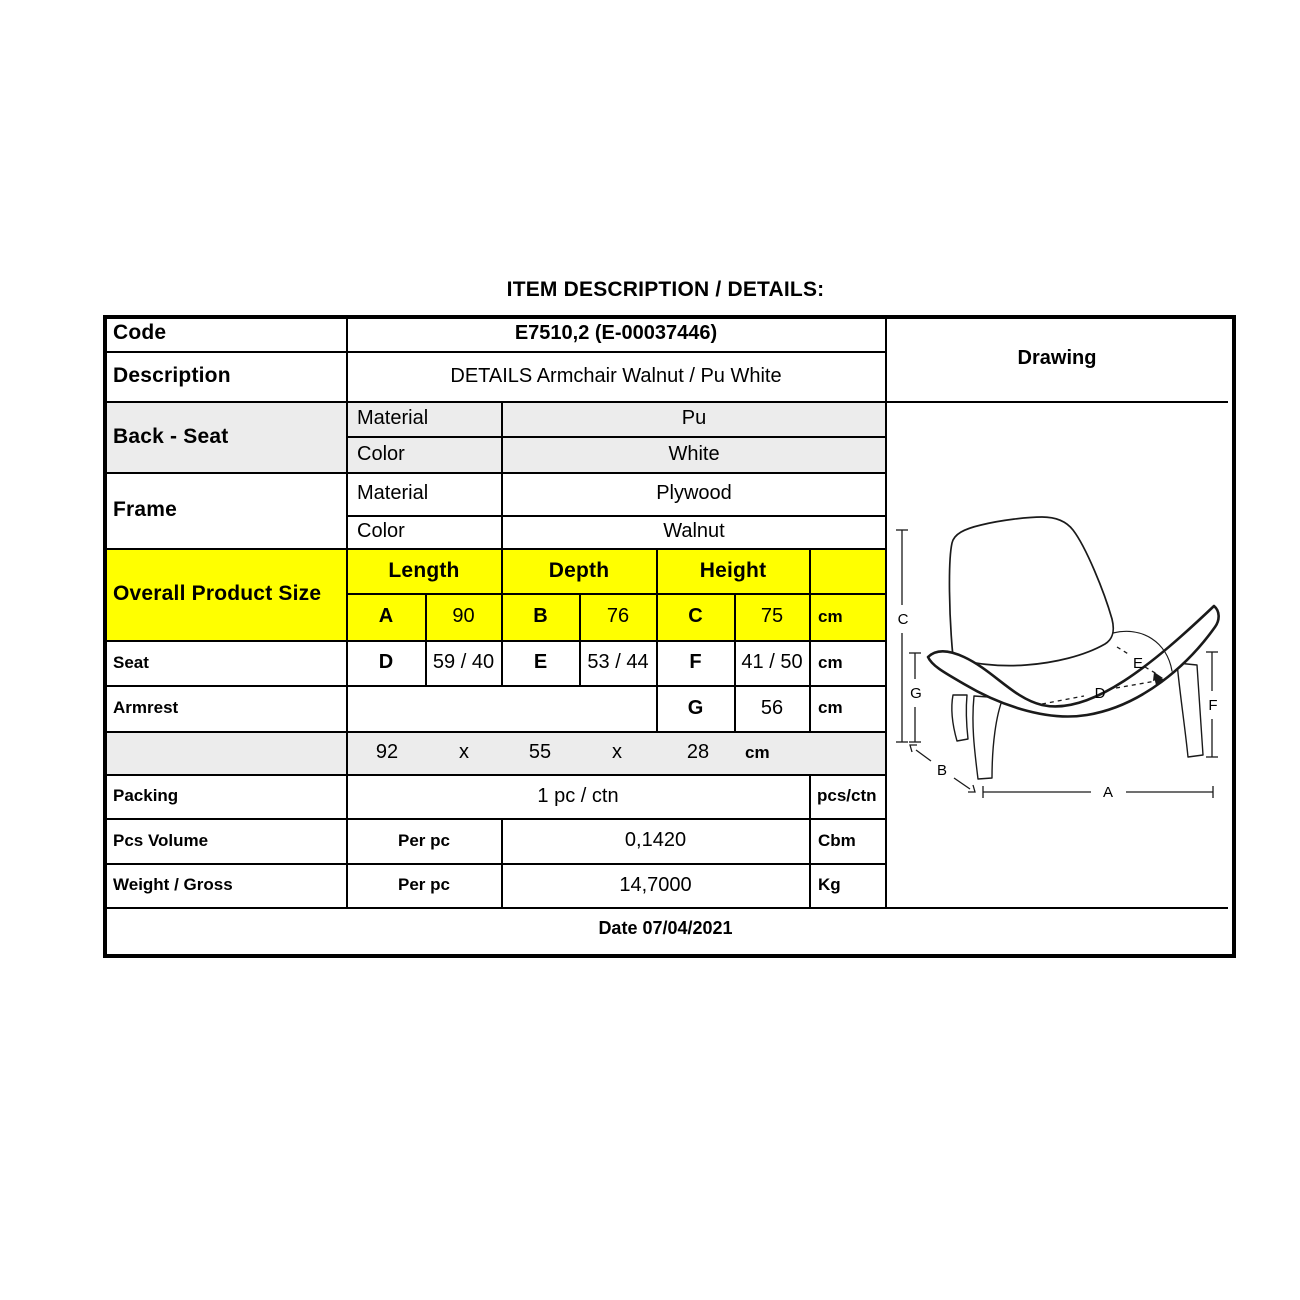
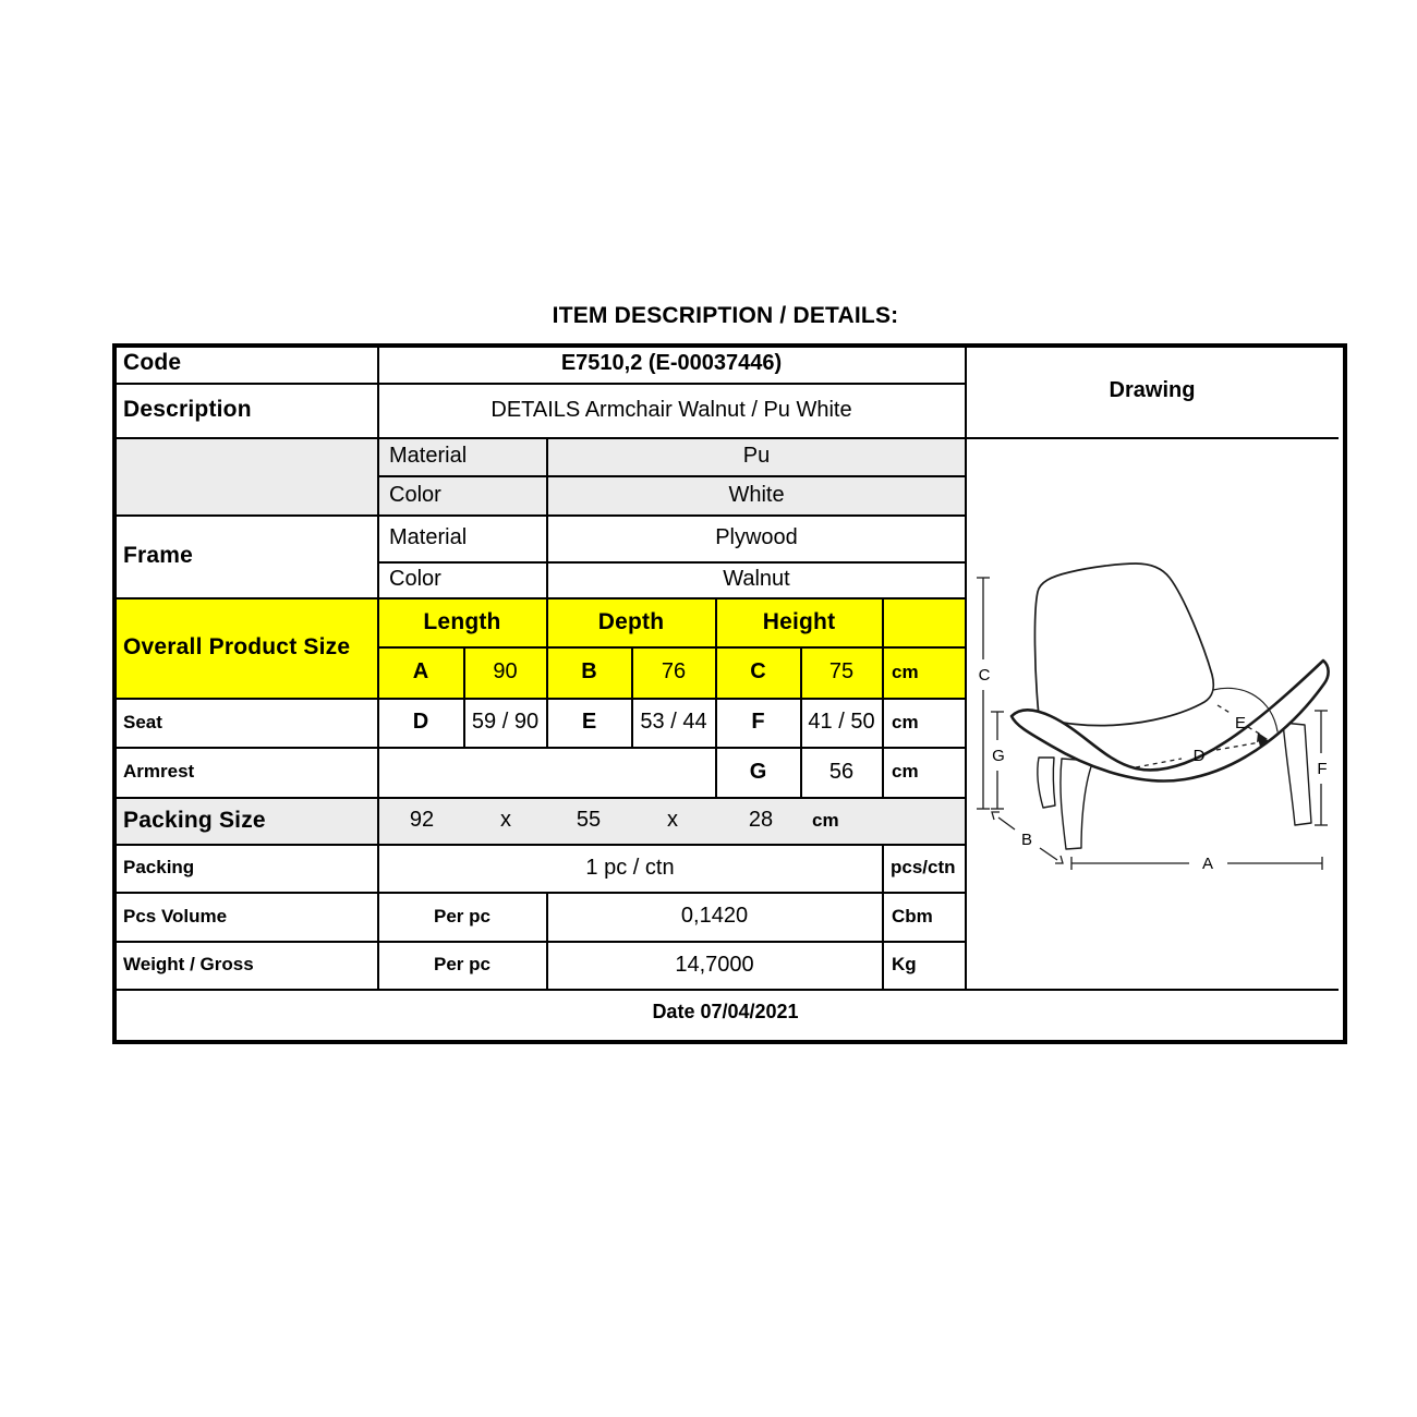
  ITEM DESCRIPTION / DETAILS:
  Code
  Description
- Back - Seat
  Frame
  Overall Product Size
  Seat
  Armrest
+ Packing Size
  Packing
  Pcs Volume
  Weight / Gross
  E7510,2 (E-00037446)
  DETAILS Armchair Walnut / Pu White
  Material
  Pu
  Color
  White
  Material
  Plywood
  Color
  Walnut
  Length
  Depth
  Height
  A
  90
  B
  76
  C
  75
  cm
  D
- 59 / 40
+ 59 / 90
  E
  53 / 44
  F
  41 / 50
  cm
  G
  56
  cm
  92
  x
  55
  x
  28
  cm
  1 pc / ctn
  pcs/ctn
  Per pc
  0,1420
  Cbm
  Per pc
  14,7000
  Kg
  Date 07/04/2021
  Drawing
  C
  G
  F
  A
  B
  D
  E
